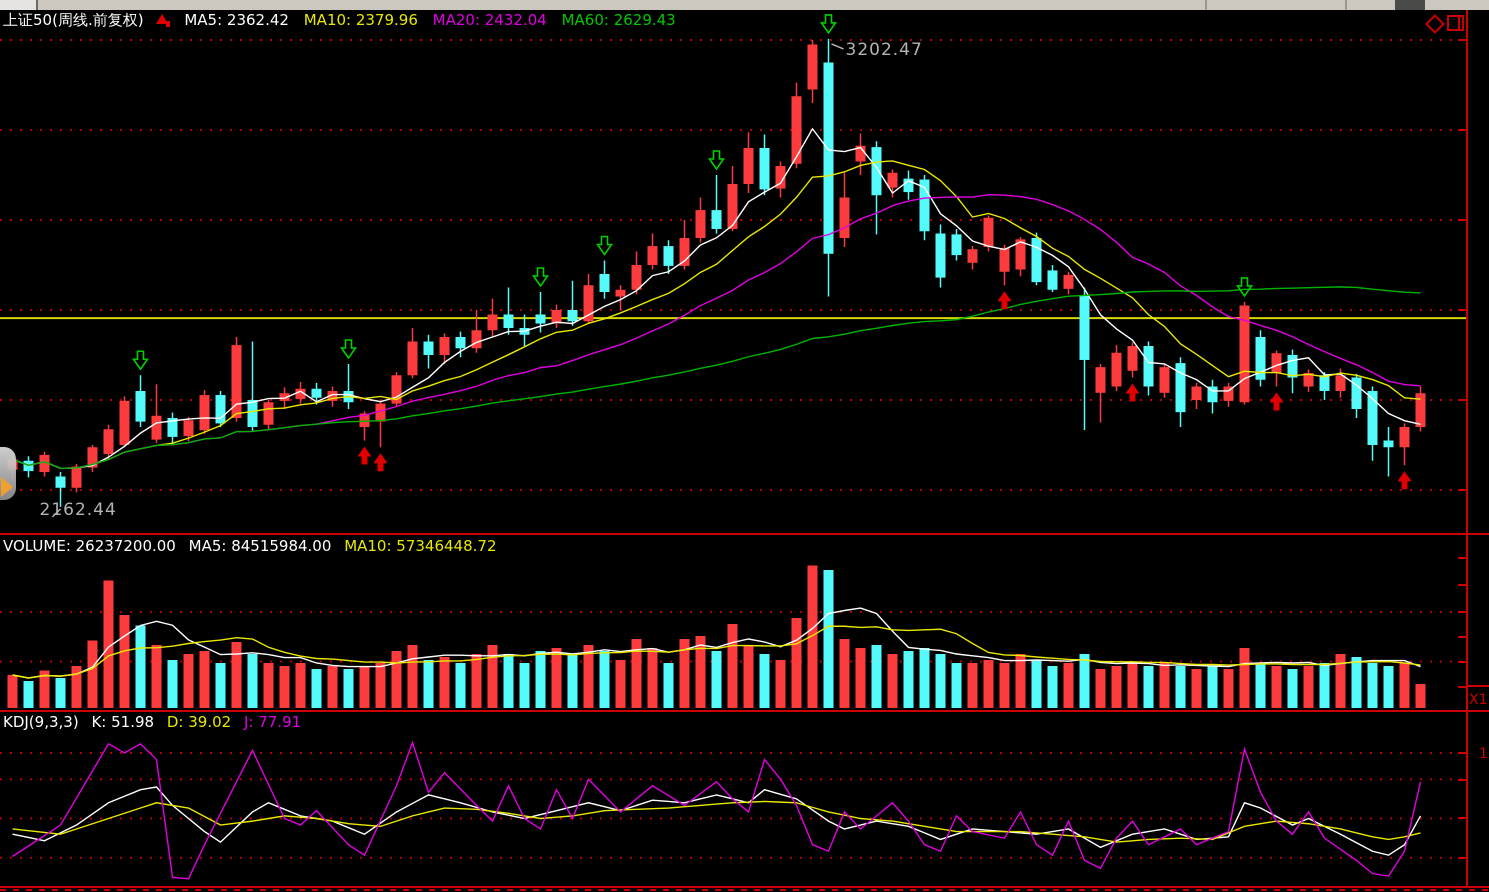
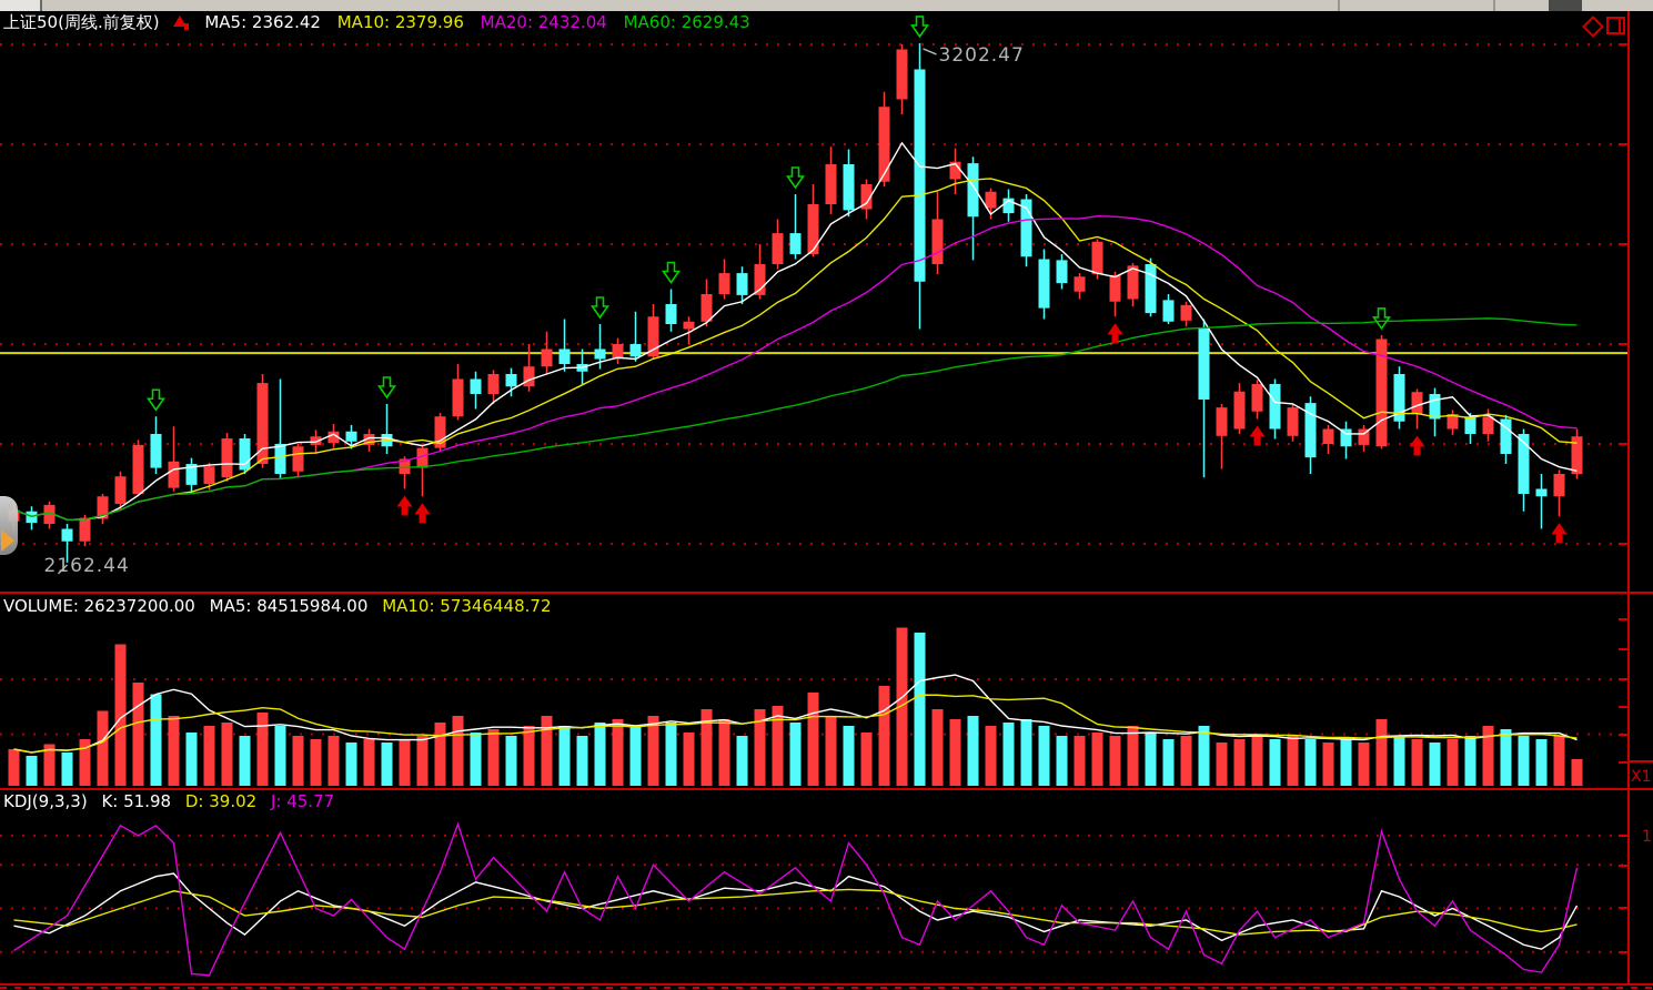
  上证50(周线.前复权) MA5: 2362.42 MA10: 2379.96 MA20: 2432.04 MA60: 2629.43
  VOLUME: 26237200.00 MA5: 84515984.00 MA10: 57346448.72
- KDJ(9,3,3) K: 51.98 D: 39.02 J: 77.91
+ KDJ(9,3,3) K: 51.98 D: 39.02 J: 45.77
  X1
  1
  3202.47
  2162.44
